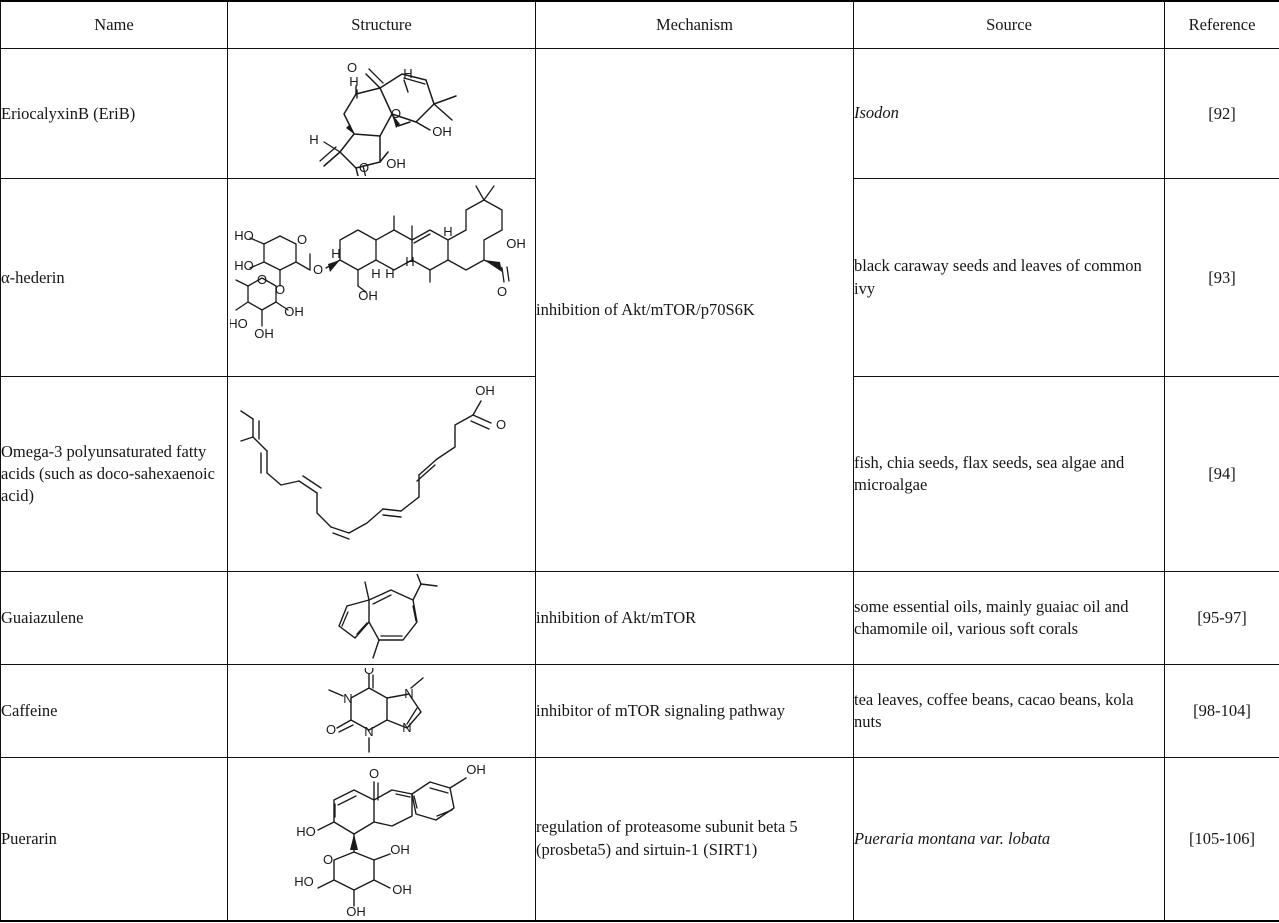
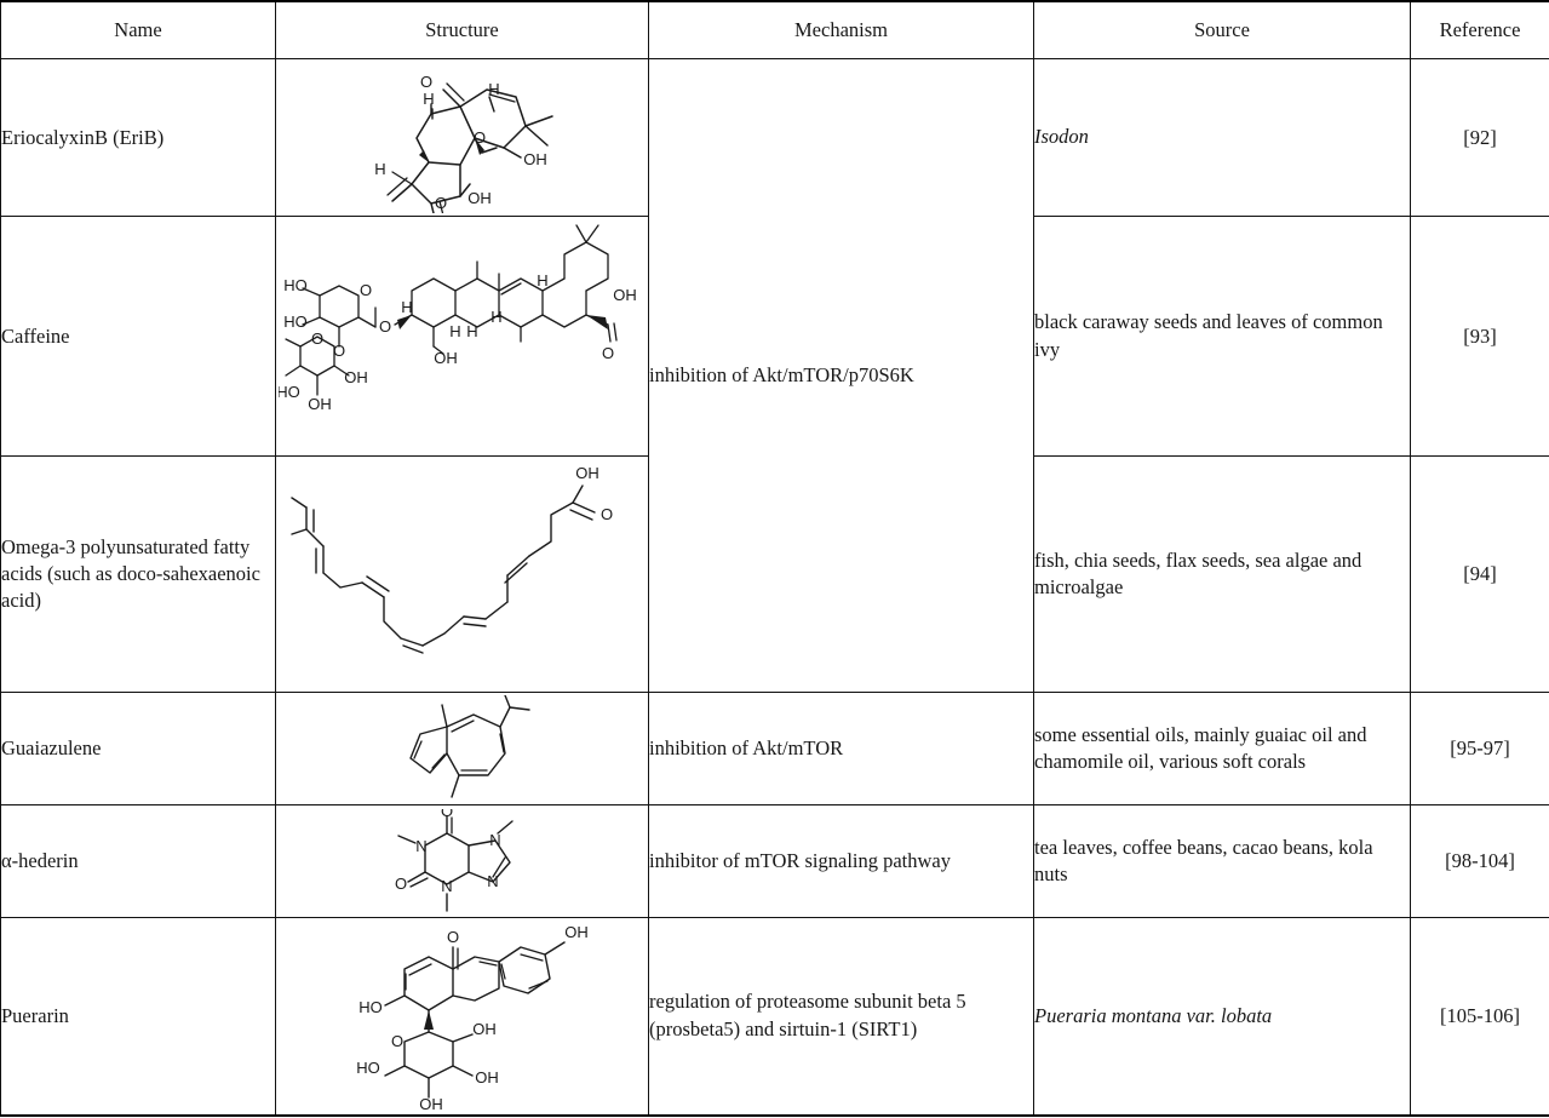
  Name	Structure	Mechanism	Source	Reference
  EriocalyxinB (EriB)	O O O OH OH H H H	inhibition of Akt/mTOR/p70S6K	Isodon	[92]
- α-hederin	OH O OH H H H H O H O HO HO O O HO OH OH	black caraway seeds and leaves of common ivy	[93]
+ Caffeine	OH O OH H H H H O H O HO HO O O HO OH OH	black caraway seeds and leaves of common ivy	[93]
  Omega-3 polyunsaturated fatty acids (such as doco-sahexaenoic acid)	OH O	fish, chia seeds, flax seeds, sea algae and microalgae	[94]
  Guaiazulene		inhibition of Akt/mTOR	some essential oils, mainly guaiac oil and chamomile oil, various soft corals	[95-97]
- Caffeine	O N O N N N	inhibitor of mTOR signaling pathway	tea leaves, coffee beans, cacao beans, kola nuts	[98-104]
+ α-hederin	O N O N N N	inhibitor of mTOR signaling pathway	tea leaves, coffee beans, cacao beans, kola nuts	[98-104]
  Puerarin	OH O HO O HO OH OH OH	regulation of proteasome subunit beta 5 (prosbeta5) and sirtuin-1 (SIRT1)	Pueraria montana var. lobata	[105-106]
